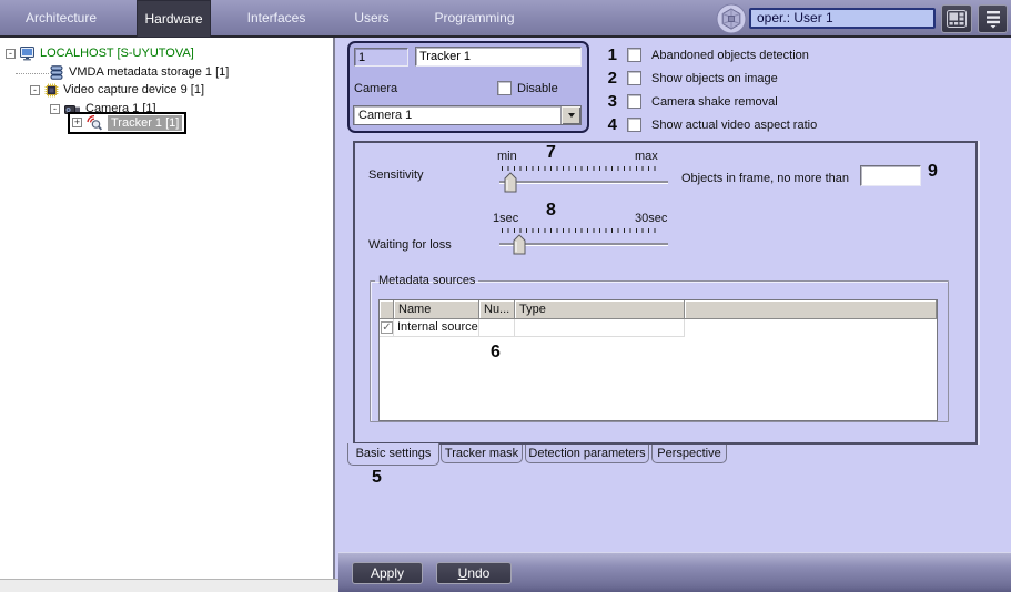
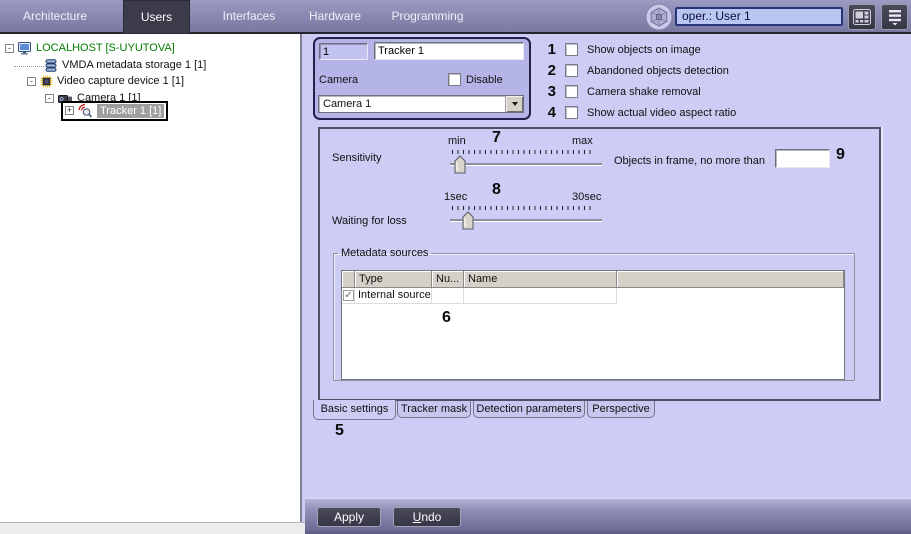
  Architecture
- Hardware
+ Users
  Interfaces
- Users
+ Hardware
  Programming
  oper.: User 1
  -
  LOCALHOST [S-UYUTOVA]
  VMDA metadata storage 1 [1]
  -
- Video capture device 9 [1]
+ Video capture device 1 [1]
  -
  Camera 1 [1]
  +
  Tracker 1 [1]
  1
  Tracker 1
  Camera
  Disable
  Camera 1
  1
- Abandoned objects detection
+ Show objects on image
  2
- Show objects on image
+ Abandoned objects detection
  3
  Camera shake removal
  4
  Show actual video aspect ratio
  Sensitivity
  min
  max
  7
  Objects in frame, no more than
  9
  Waiting for loss
  1sec
  30sec
  8
  Metadata sources
- Name
+ Type
  Nu...
- Type
+ Name
  ✓
  Internal source
  6
  Basic settings
  Tracker mask
  Detection parameters
  Perspective
  5
  Apply
  Undo
